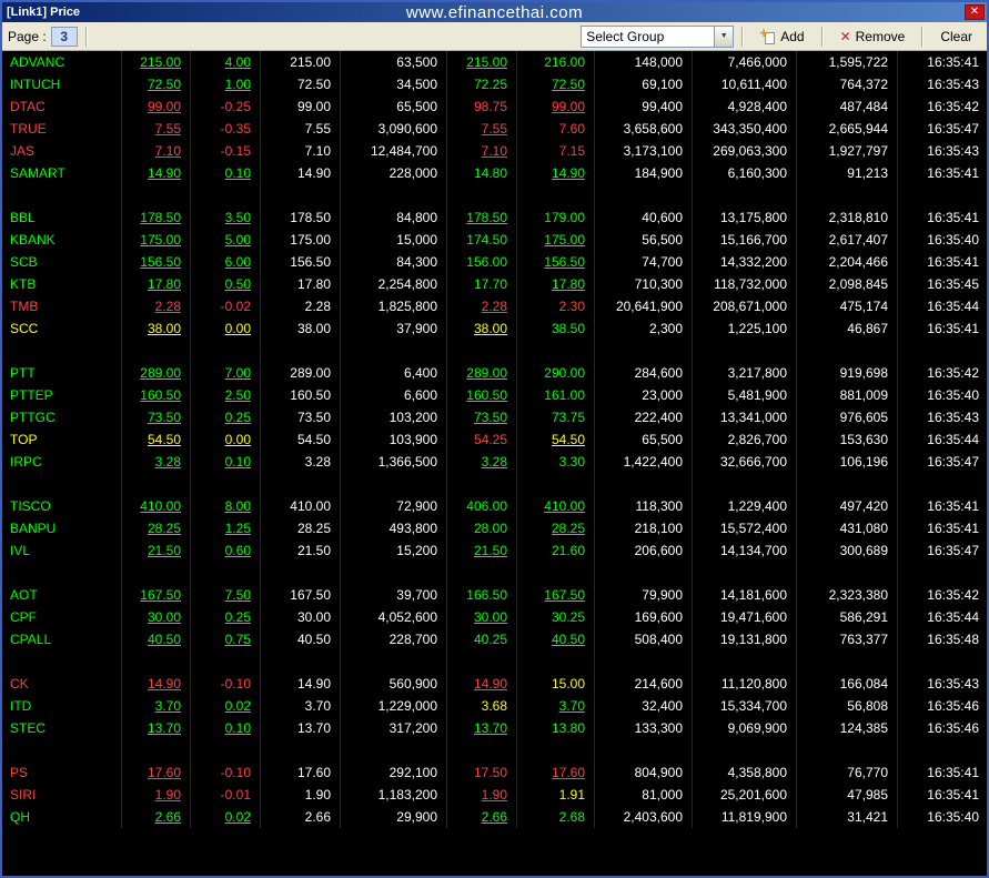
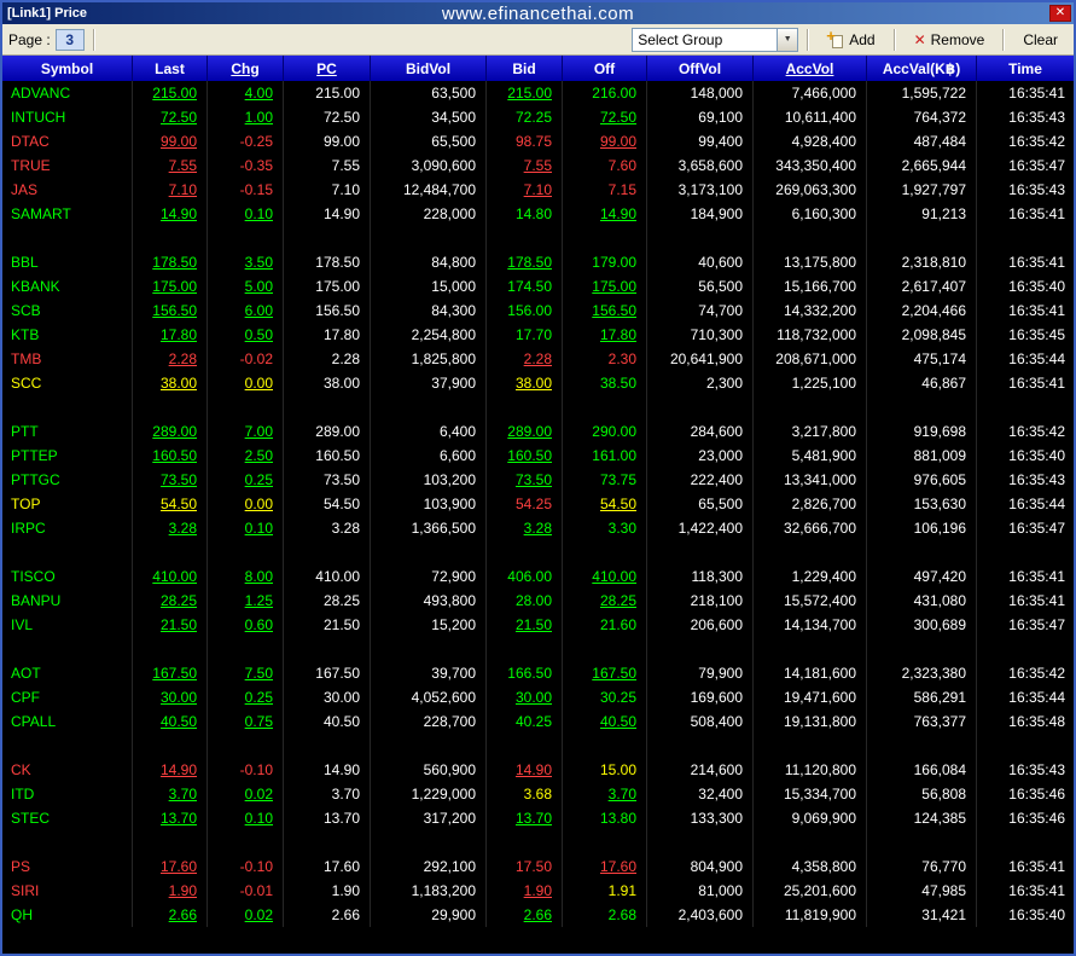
  [Link1] Price
  www.efinancethai.com
  ✕
  Page :
  3
  Select Group
  +
  Add
  ✕
  Remove
  Clear
+ Symbol
+ Last
+ Chg
+ PC
+ BidVol
+ Bid
+ Off
+ OffVol
+ AccVol
+ AccVal(K฿)
+ Time
  ADVANC
  215.00
  4.00
  215.00
  63,500
  215.00
  216.00
  148,000
  7,466,000
  1,595,722
  16:35:41
  INTUCH
  72.50
  1.00
  72.50
  34,500
  72.25
  72.50
  69,100
  10,611,400
  764,372
  16:35:43
  DTAC
  99.00
  -0.25
  99.00
  65,500
  98.75
  99.00
  99,400
  4,928,400
  487,484
  16:35:42
  TRUE
  7.55
  -0.35
  7.55
  3,090,600
  7.55
  7.60
  3,658,600
  343,350,400
  2,665,944
  16:35:47
  JAS
  7.10
  -0.15
  7.10
  12,484,700
  7.10
  7.15
  3,173,100
  269,063,300
  1,927,797
  16:35:43
  SAMART
  14.90
  0.10
  14.90
  228,000
  14.80
  14.90
  184,900
  6,160,300
  91,213
  16:35:41
  BBL
  178.50
  3.50
  178.50
  84,800
  178.50
  179.00
  40,600
  13,175,800
  2,318,810
  16:35:41
  KBANK
  175.00
  5.00
  175.00
  15,000
  174.50
  175.00
  56,500
  15,166,700
  2,617,407
  16:35:40
  SCB
  156.50
  6.00
  156.50
  84,300
  156.00
  156.50
  74,700
  14,332,200
  2,204,466
  16:35:41
  KTB
  17.80
  0.50
  17.80
  2,254,800
  17.70
  17.80
  710,300
  118,732,000
  2,098,845
  16:35:45
  TMB
  2.28
  -0.02
  2.28
  1,825,800
  2.28
  2.30
  20,641,900
  208,671,000
  475,174
  16:35:44
  SCC
  38.00
  0.00
  38.00
  37,900
  38.00
  38.50
  2,300
  1,225,100
  46,867
  16:35:41
  PTT
  289.00
  7.00
  289.00
  6,400
  289.00
  290.00
  284,600
  3,217,800
  919,698
  16:35:42
  PTTEP
  160.50
  2.50
  160.50
  6,600
  160.50
  161.00
  23,000
  5,481,900
  881,009
  16:35:40
  PTTGC
  73.50
  0.25
  73.50
  103,200
  73.50
  73.75
  222,400
  13,341,000
  976,605
  16:35:43
  TOP
  54.50
  0.00
  54.50
  103,900
  54.25
  54.50
  65,500
  2,826,700
  153,630
  16:35:44
  IRPC
  3.28
  0.10
  3.28
  1,366,500
  3.28
  3.30
  1,422,400
  32,666,700
  106,196
  16:35:47
  TISCO
  410.00
  8.00
  410.00
  72,900
  406.00
  410.00
  118,300
  1,229,400
  497,420
  16:35:41
  BANPU
  28.25
  1.25
  28.25
  493,800
  28.00
  28.25
  218,100
  15,572,400
  431,080
  16:35:41
  IVL
  21.50
  0.60
  21.50
  15,200
  21.50
  21.60
  206,600
  14,134,700
  300,689
  16:35:47
  AOT
  167.50
  7.50
  167.50
  39,700
  166.50
  167.50
  79,900
  14,181,600
  2,323,380
  16:35:42
  CPF
  30.00
  0.25
  30.00
  4,052,600
  30.00
  30.25
  169,600
  19,471,600
  586,291
  16:35:44
  CPALL
  40.50
  0.75
  40.50
  228,700
  40.25
  40.50
  508,400
  19,131,800
  763,377
  16:35:48
  CK
  14.90
  -0.10
  14.90
  560,900
  14.90
  15.00
  214,600
  11,120,800
  166,084
  16:35:43
  ITD
  3.70
  0.02
  3.70
  1,229,000
  3.68
  3.70
  32,400
  15,334,700
  56,808
  16:35:46
  STEC
  13.70
  0.10
  13.70
  317,200
  13.70
  13.80
  133,300
  9,069,900
  124,385
  16:35:46
  PS
  17.60
  -0.10
  17.60
  292,100
  17.50
  17.60
  804,900
  4,358,800
  76,770
  16:35:41
  SIRI
  1.90
  -0.01
  1.90
  1,183,200
  1.90
  1.91
  81,000
  25,201,600
  47,985
  16:35:41
  QH
  2.66
  0.02
  2.66
  29,900
  2.66
  2.68
  2,403,600
  11,819,900
  31,421
  16:35:40
